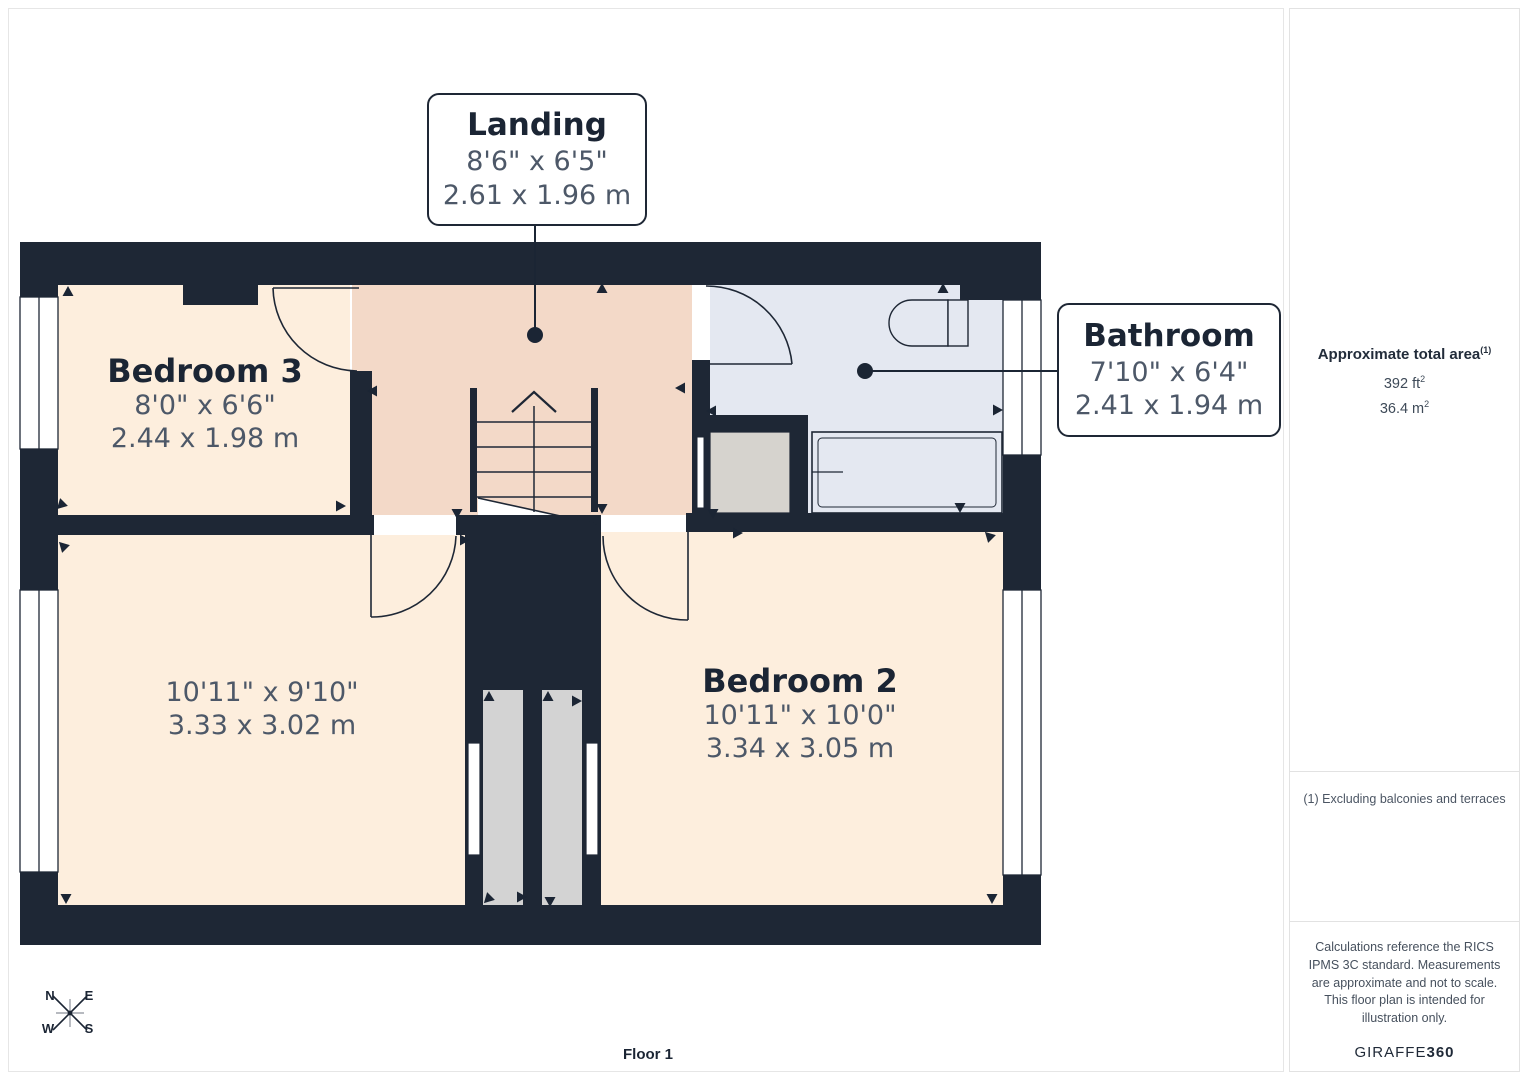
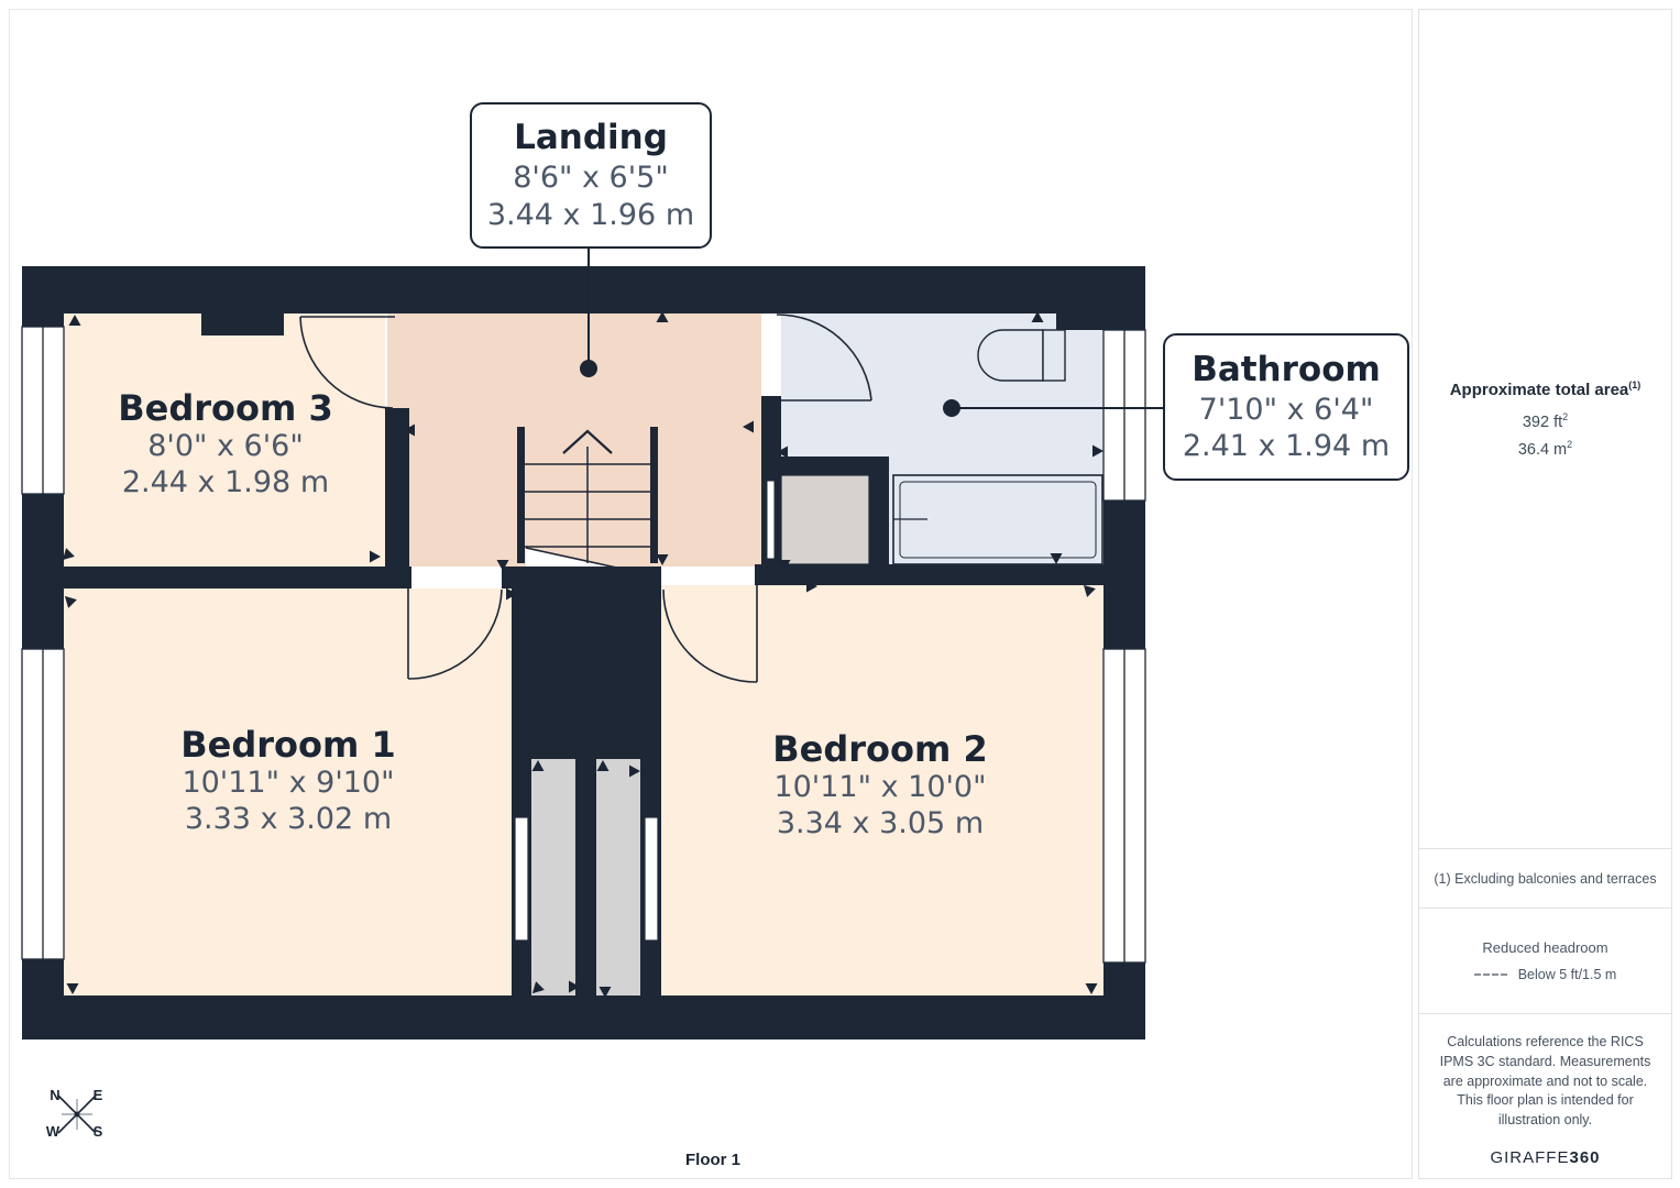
  Bedroom 3
  8'0" x 6'6"
  2.44 x 1.98 m
+ Bedroom 1
  10'11" x 9'10"
  3.33 x 3.02 m
  Bedroom 2
  10'11" x 10'0"
  3.34 x 3.05 m
  Landing
  8'6" x 6'5"
- 2.61 x 1.96 m
+ 3.44 x 1.96 m
  Bathroom
  7'10" x 6'4"
  2.41 x 1.94 m
  N
  E
  W
  S
  Floor 1
  Approximate total area(1)
  392 ft2
  36.4 m2
  (1) Excluding balconies and terraces
+ Reduced headroom
+ Below 5 ft/1.5 m
  Calculations reference the RICS IPMS 3C standard. Measurements are approximate and not to scale. This floor plan is intended for illustration only.
  GIRAFFE360
